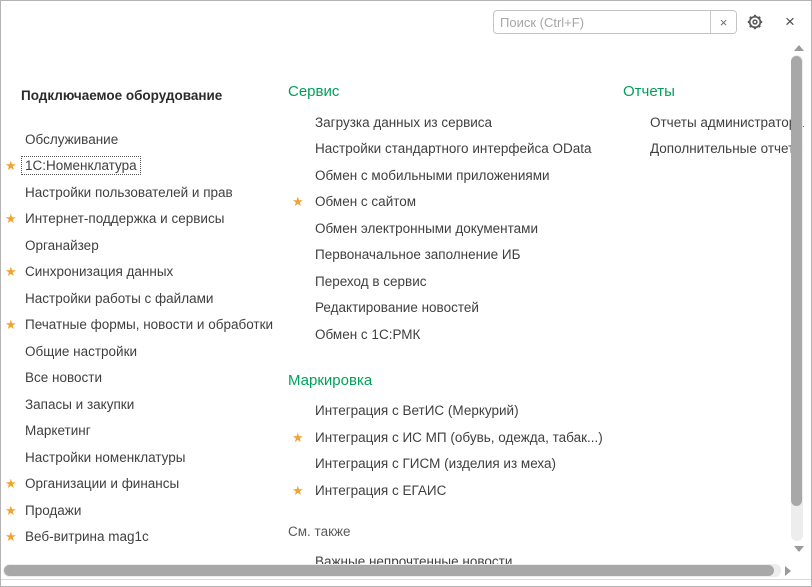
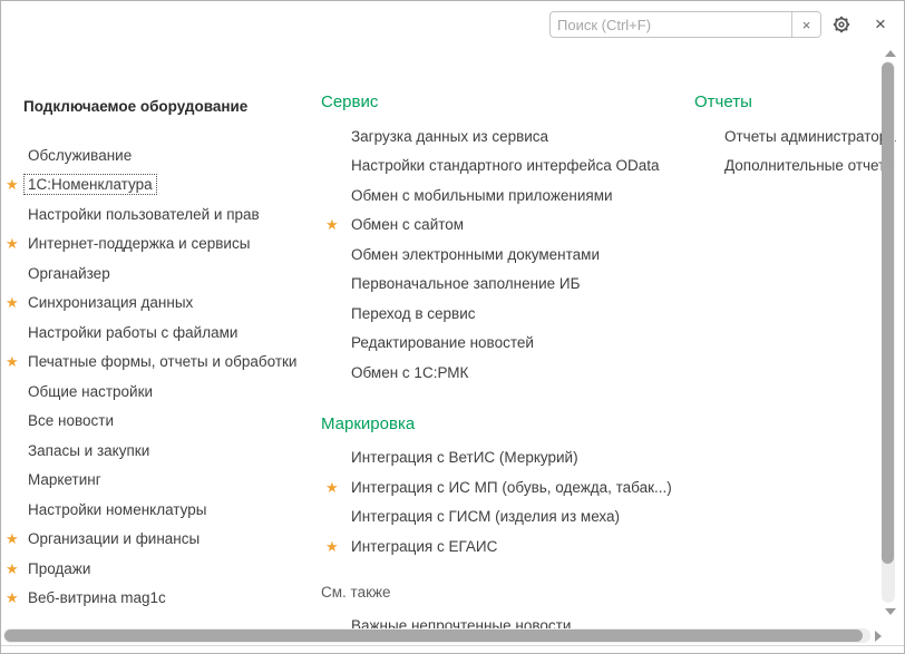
  Поиск (Ctrl+F)
  ×
  ×
  Подключаемое оборудование
  Обслуживание
  ★
  1С:Номенклатура
  Настройки пользователей и прав
  ★
  Интернет-поддержка и сервисы
  Органайзер
  ★
  Синхронизация данных
  Настройки работы с файлами
  ★
- Печатные формы, новости и обработки
+ Печатные формы, отчеты и обработки
  Общие настройки
  Все новости
  Запасы и закупки
  Маркетинг
  Настройки номенклатуры
  ★
  Организации и финансы
  ★
  Продажи
  ★
  Веб-витрина mag1c
  Сервис
  Загрузка данных из сервиса
  Настройки стандартного интерфейса OData
  Обмен с мобильными приложениями
  ★
  Обмен с сайтом
  Обмен электронными документами
  Первоначальное заполнение ИБ
  Переход в сервис
  Редактирование новостей
  Обмен с 1С:РМК
  Маркировка
  Интеграция с ВетИС (Меркурий)
  ★
  Интеграция с ИС МП (обувь, одежда, табак...)
  Интеграция с ГИСМ (изделия из меха)
  ★
  Интеграция с ЕГАИС
  См. также
  Важные непрочтенные новости
  Отчеты
  Отчеты администрато
  Дополнительные отче
